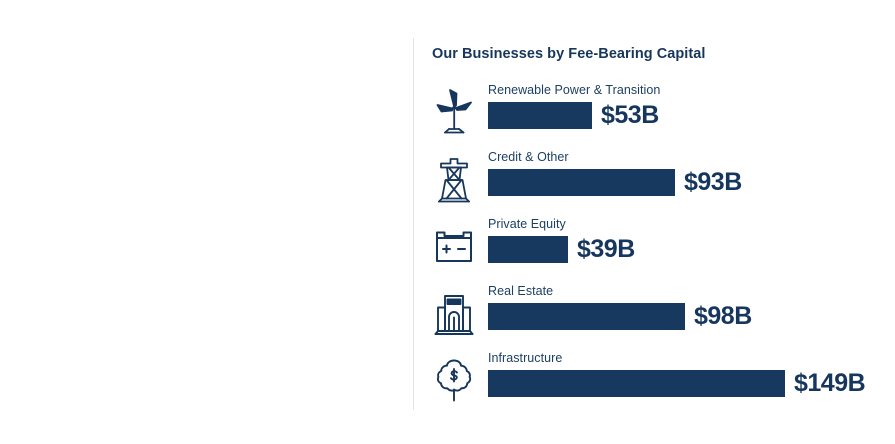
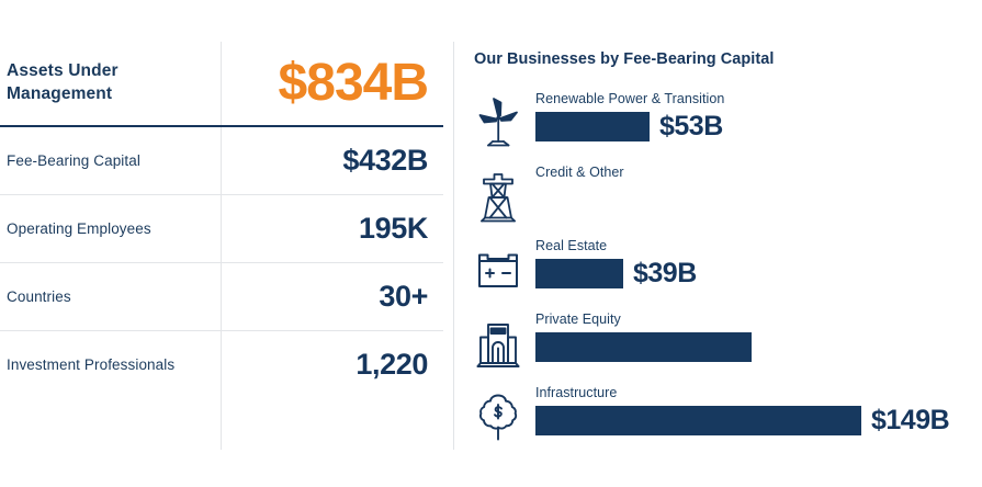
+ Assets Under Management
+ $834B
+ Fee-Bearing Capital
+ $432B
+ Operating Employees
+ 195K
+ Countries
+ 30+
+ Investment Professionals
+ 1,220
  Our Businesses by Fee-Bearing Capital
  Renewable Power & Transition
  $53B
  Credit & Other
- $93B
- Private Equity
+ Real Estate
  $39B
- Real Estate
+ Private Equity
- $98B
  Infrastructure
  $149B
